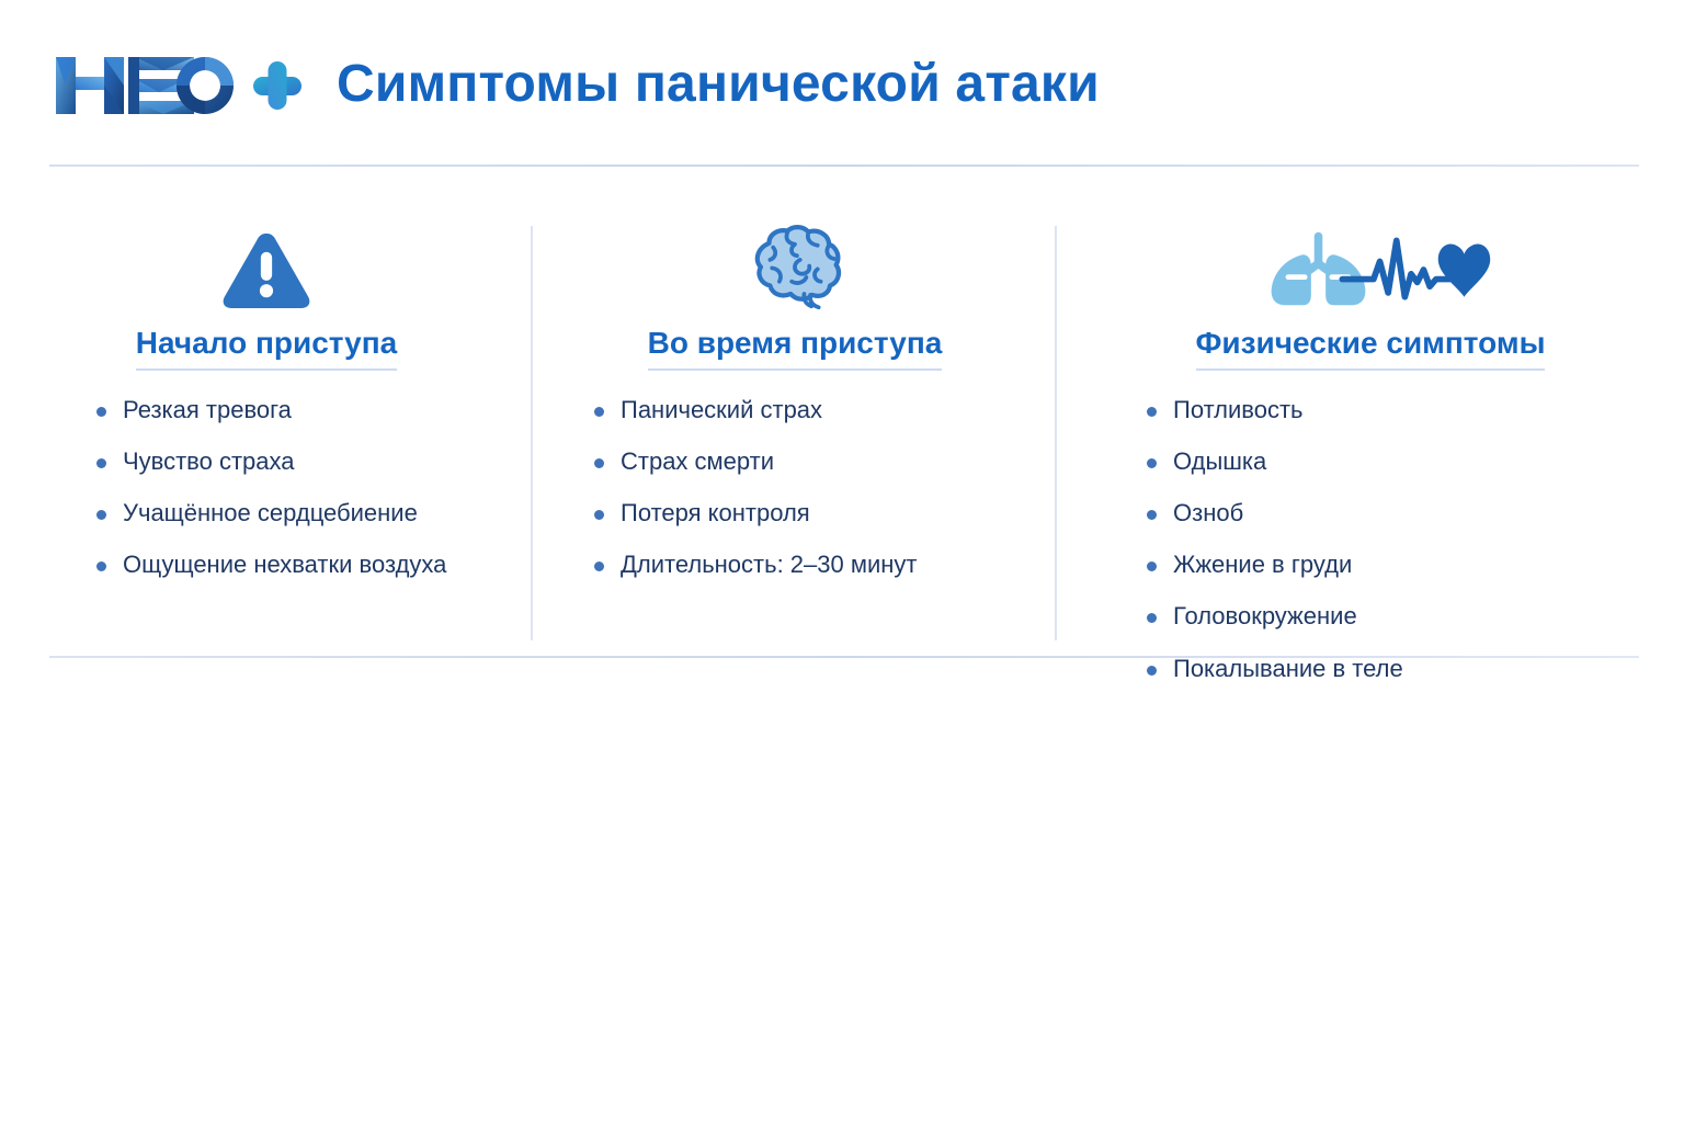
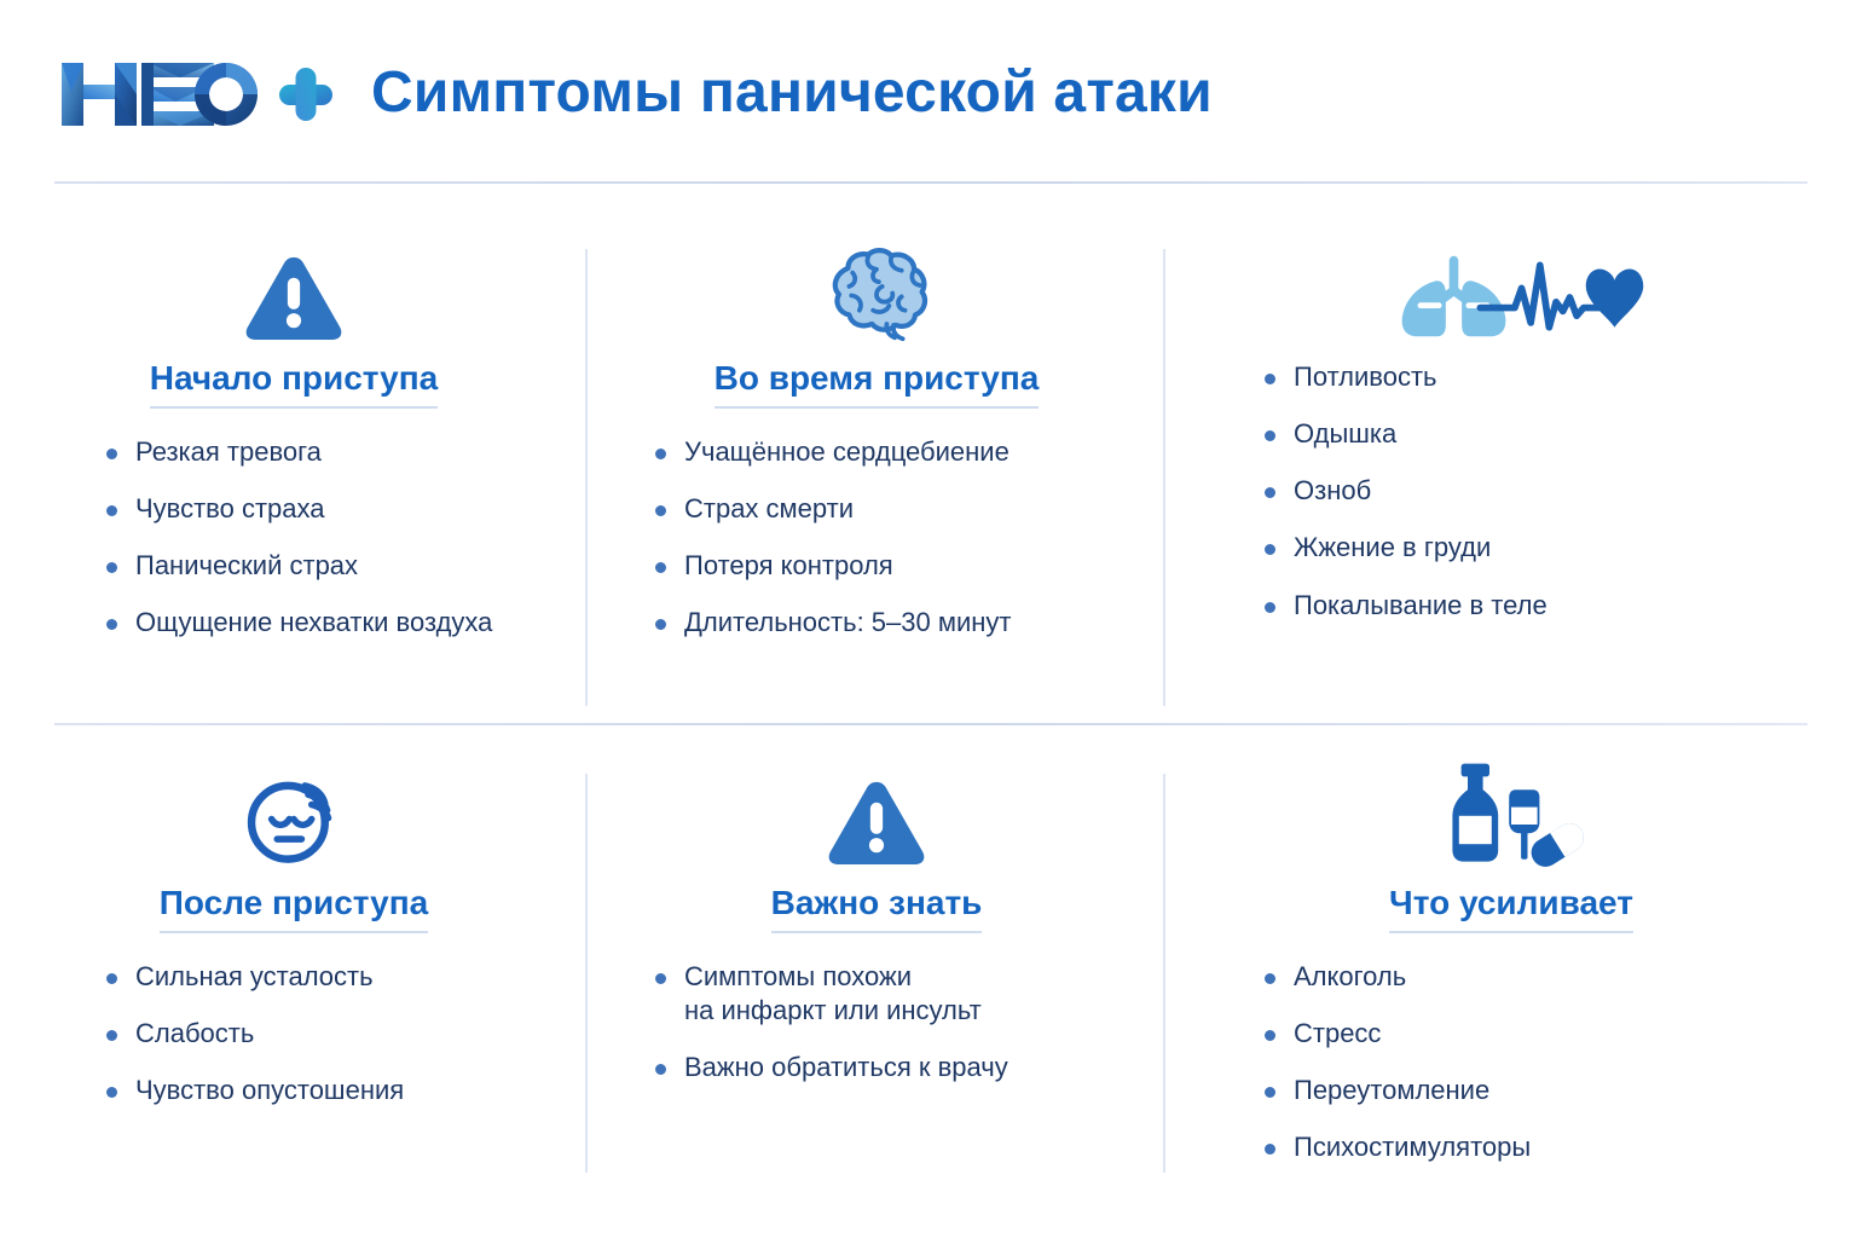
  Симптомы панической атаки
  Начало приступа
  Резкая тревога
  Чувство страха
- Учащённое сердцебиение
+ Панический страх
  Ощущение нехватки воздуха
  Во время приступа
- Панический страх
+ Учащённое сердцебиение
  Страх смерти
  Потеря контроля
- Длительность: 2–30 минут
+ Длительность: 5–30 минут
- Физические симптомы
  Потливость
  Одышка
  Озноб
  Жжение в груди
- Головокружение
  Покалывание в теле
+ После приступа
+ Сильная усталость
+ Слабость
+ Чувство опустошения
+ Важно знать
+ Симптомы похожи
+ на инфаркт или инсульт
+ Важно обратиться к врачу
+ Что усиливает
+ Алкоголь
+ Стресс
+ Переутомление
+ Психостимуляторы
